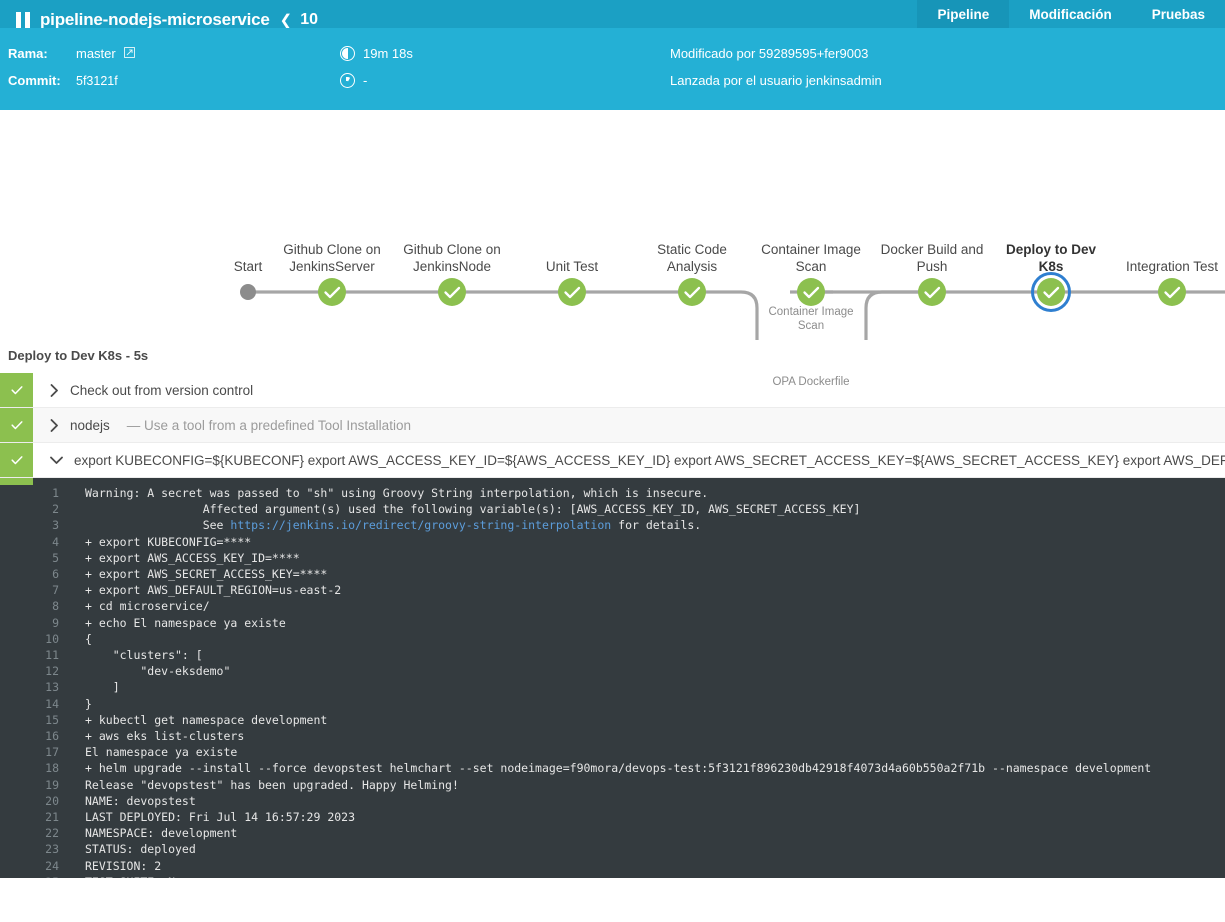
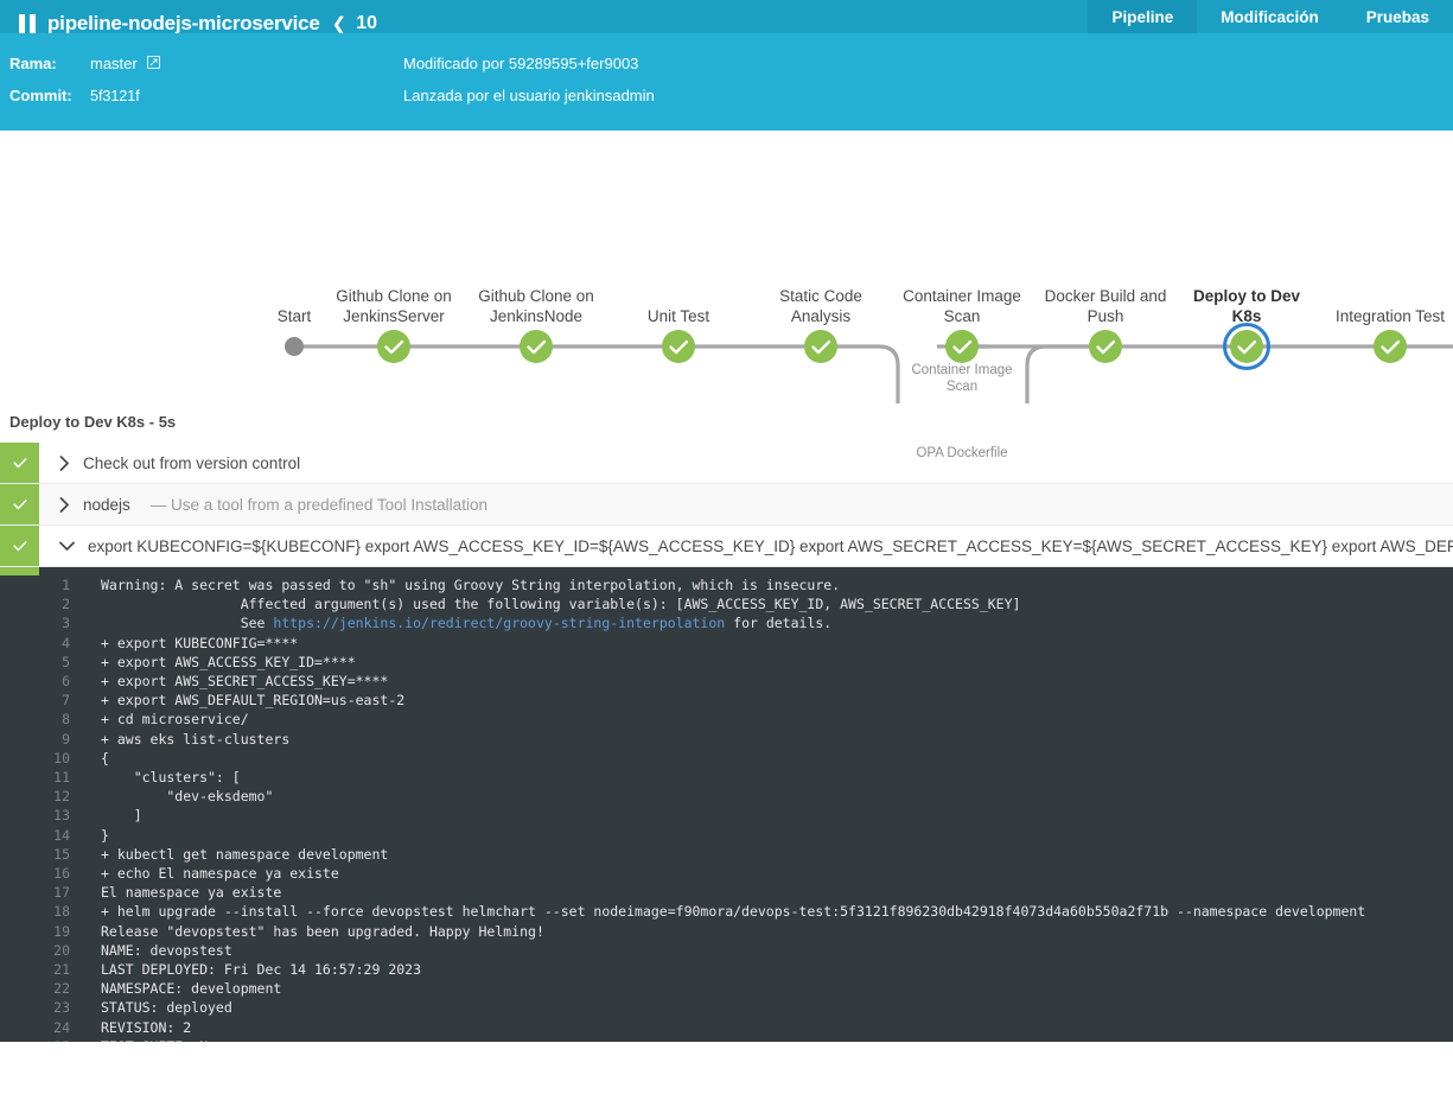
  pipeline-nodejs-microservice
  ❮
  10
  Pipeline
  Modificación
  Pruebas
  Rama:
  master
  Commit:
  5f3121f
- 19m 18s
- -
  Modificado por 59289595+fer9003
  Lanzada por el usuario jenkinsadmin
  Start
  Github Clone on
  JenkinsServer
  Github Clone on
  JenkinsNode
  Unit Test
  Static Code
  Analysis
  Container Image
  Scan
  Docker Build and
  Push
  Deploy to Dev
  K8s
  Integration Test
  Container Image
  Scan
  OPA Dockerfile
  Deploy to Dev K8s - 5s
  Check out from version control
  nodejs
  — Use a tool from a predefined Tool Installation
  export KUBECONFIG=${KUBECONF} export AWS_ACCESS_KEY_ID=${AWS_ACCESS_KEY_ID} export AWS_SECRET_ACCESS_KEY=${AWS_SECRET_ACCESS_KEY} export AWS_DEF
  1
  Warning: A secret was passed to "sh" using Groovy String interpolation, which is insecure.
  2
  Affected argument(s) used the following variable(s): [AWS_ACCESS_KEY_ID, AWS_SECRET_ACCESS_KEY]
  3
  See https://jenkins.io/redirect/groovy-string-interpolation for details.
  4
  + export KUBECONFIG=****
  5
  + export AWS_ACCESS_KEY_ID=****
  6
  + export AWS_SECRET_ACCESS_KEY=****
  7
  + export AWS_DEFAULT_REGION=us-east-2
  8
  + cd microservice/
  9
- + echo El namespace ya existe
+ + aws eks list-clusters
  10
  {
  11
  "clusters": [
  12
  "dev-eksdemo"
  13
  ]
  14
  }
  15
  + kubectl get namespace development
  16
- + aws eks list-clusters
+ + echo El namespace ya existe
  17
  El namespace ya existe
  18
  + helm upgrade --install --force devopstest helmchart --set nodeimage=f90mora/devops-test:5f3121f896230db42918f4073d4a60b550a2f71b --namespace development
  19
  Release "devopstest" has been upgraded. Happy Helming!
  20
  NAME: devopstest
  21
- LAST DEPLOYED: Fri Jul 14 16:57:29 2023
+ LAST DEPLOYED: Fri Dec 14 16:57:29 2023
  22
  NAMESPACE: development
  23
  STATUS: deployed
  24
  REVISION: 2
